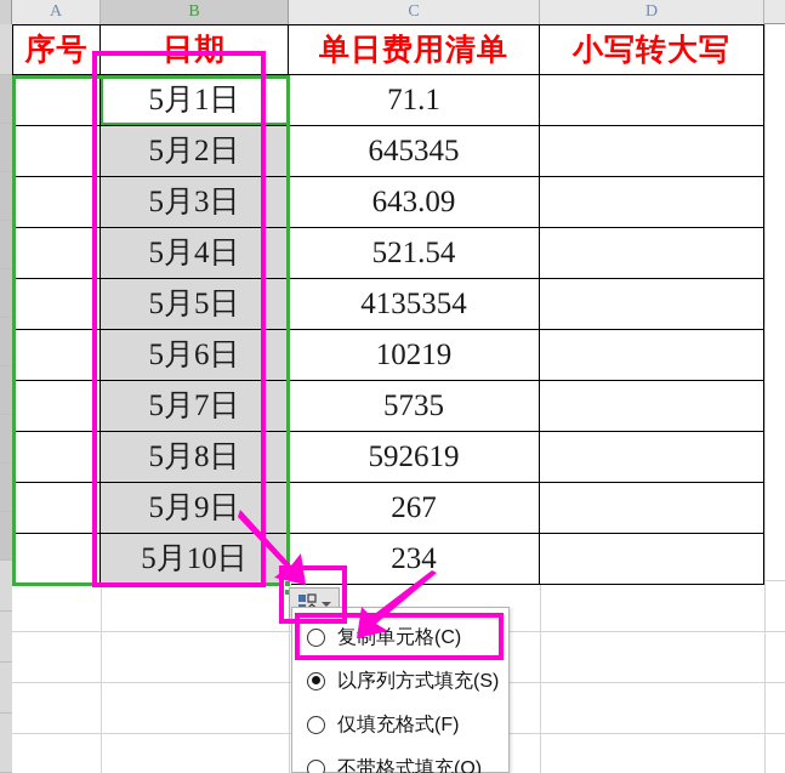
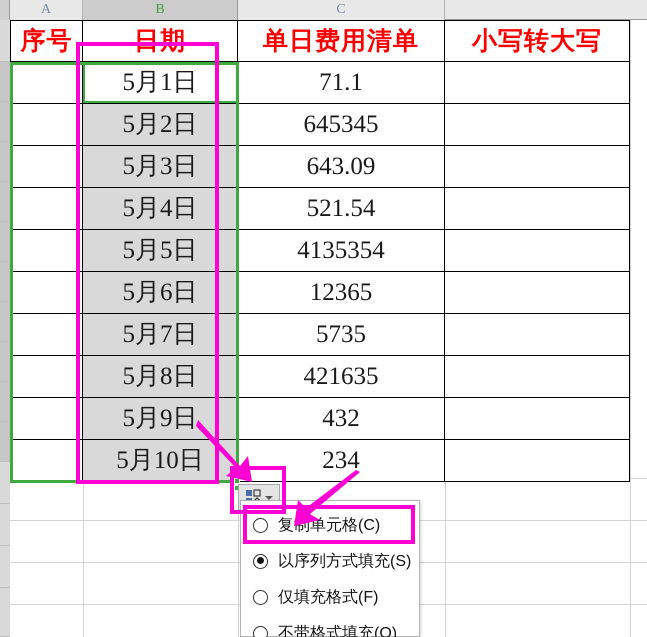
  A
  B
  C
- D
  序号
  日期
  单日费用清单
  小写转大写
  5月1日
  71.1
  5月2日
  645345
  5月3日
  643.09
  5月4日
  521.54
  5月5日
  4135354
  5月6日
- 10219
+ 12365
  5月7日
  5735
  5月8日
- 592619
+ 421635
  5月9日
- 267
+ 432
  5月10日
  234
  复制单元格(C)
  以序列方式填充(S)
  仅填充格式(F)
  不带格式填充(O)
